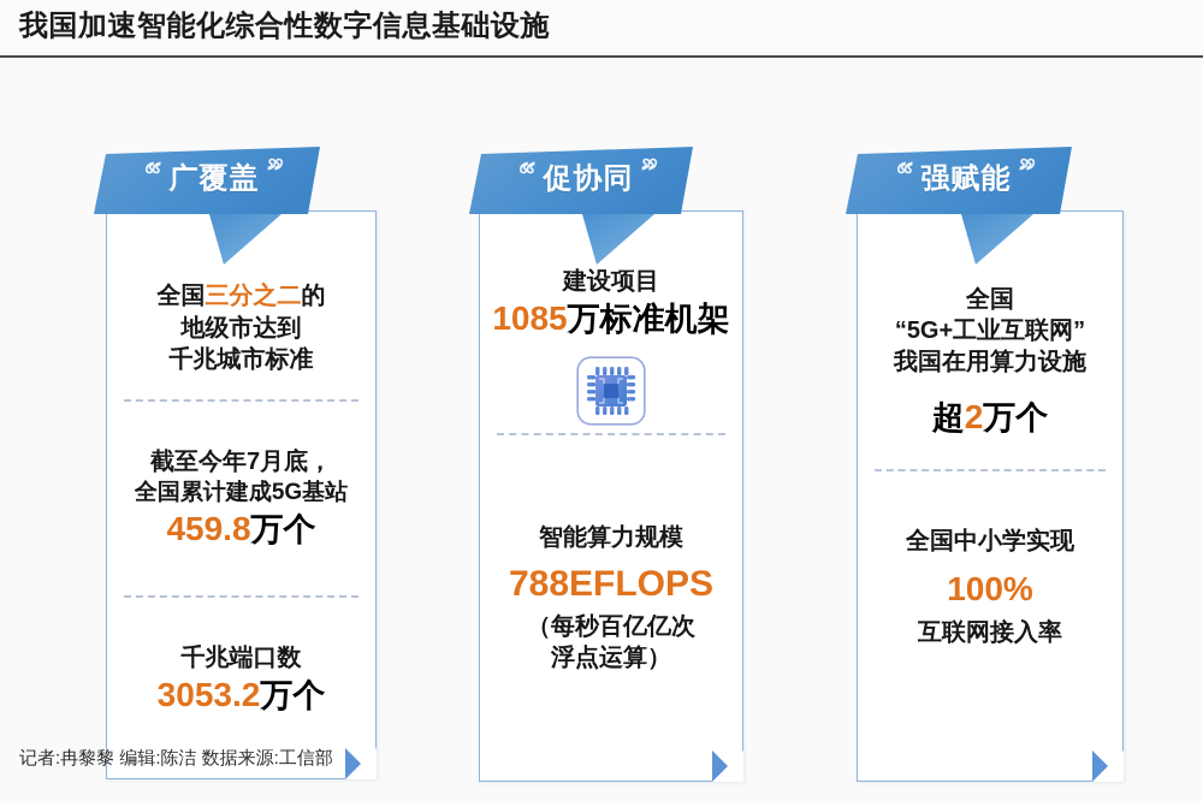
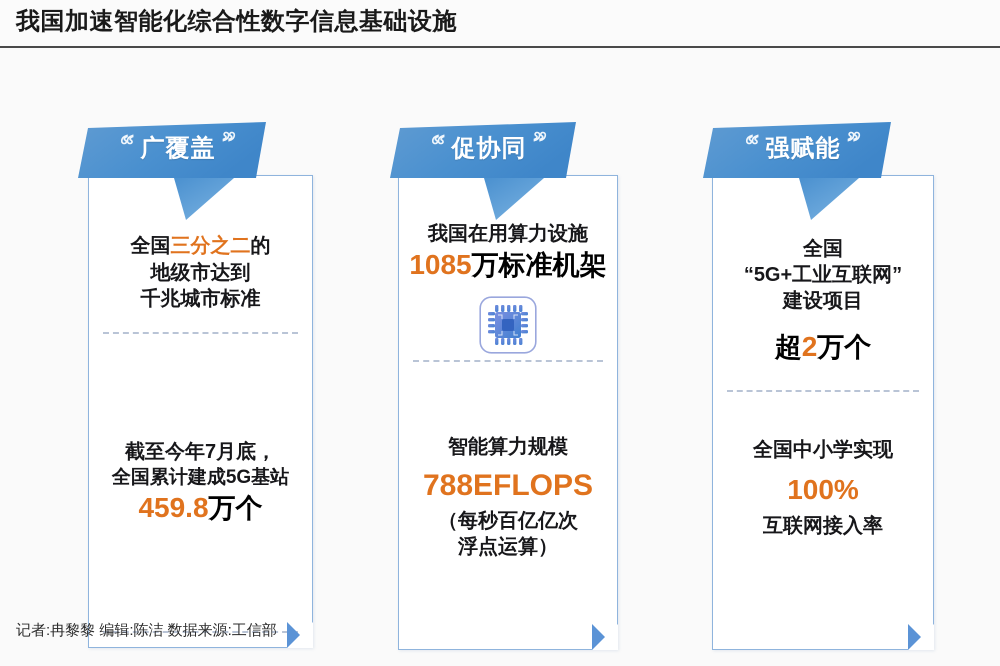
  我国加速智能化综合性数字信息基础设施
  全国三分之二的
  地级市达到
  千兆城市标准
  截至今年7月底，
  全国累计建成5G基站
  459.8万个
- 千兆端口数
- 3053.2万个
- 建设项目
+ 我国在用算力设施
  1085万标准机架
  智能算力规模
  788EFLOPS
  （每秒百亿亿次
  浮点运算）
  全国
  “5G+工业互联网”
- 我国在用算力设施
+ 建设项目
  超2万个
  全国中小学实现
  100%
  互联网接入率
  “
  广覆盖
  ”
  “
  促协同
  ”
  “
  强赋能
  ”
  记者:冉黎黎 编辑:陈洁 数据来源:工信部
